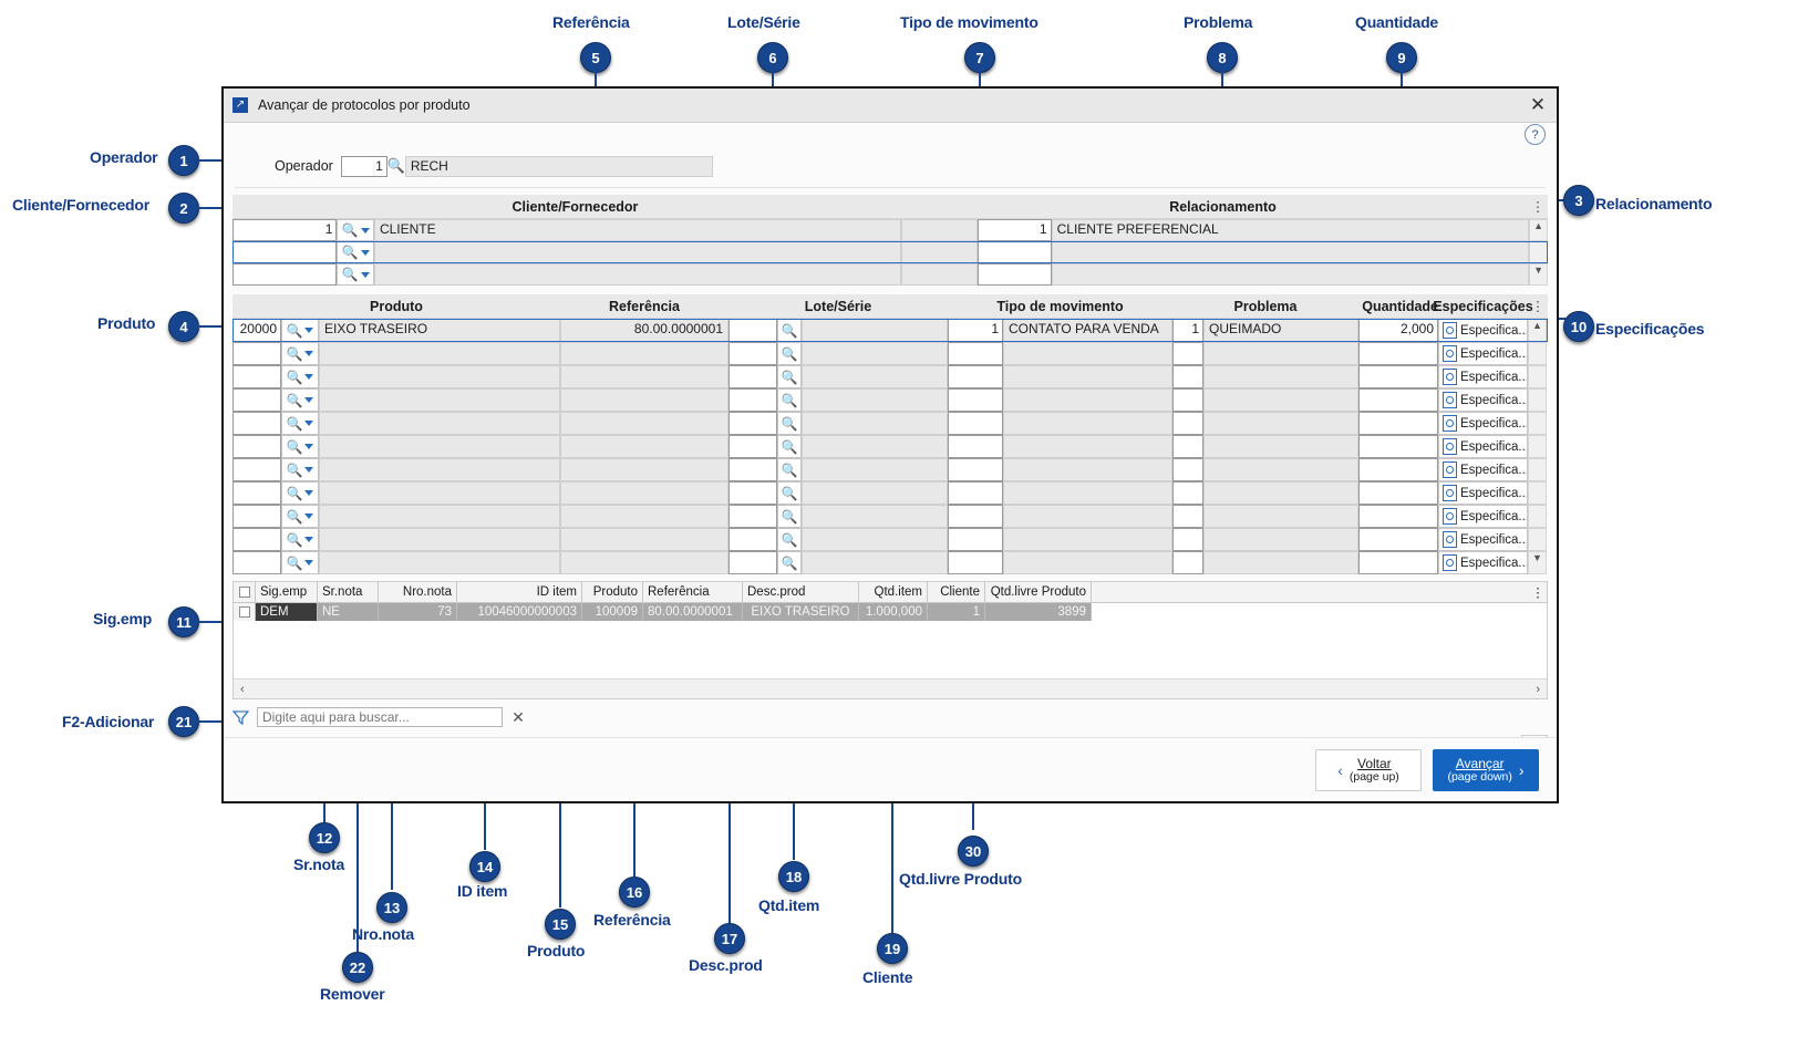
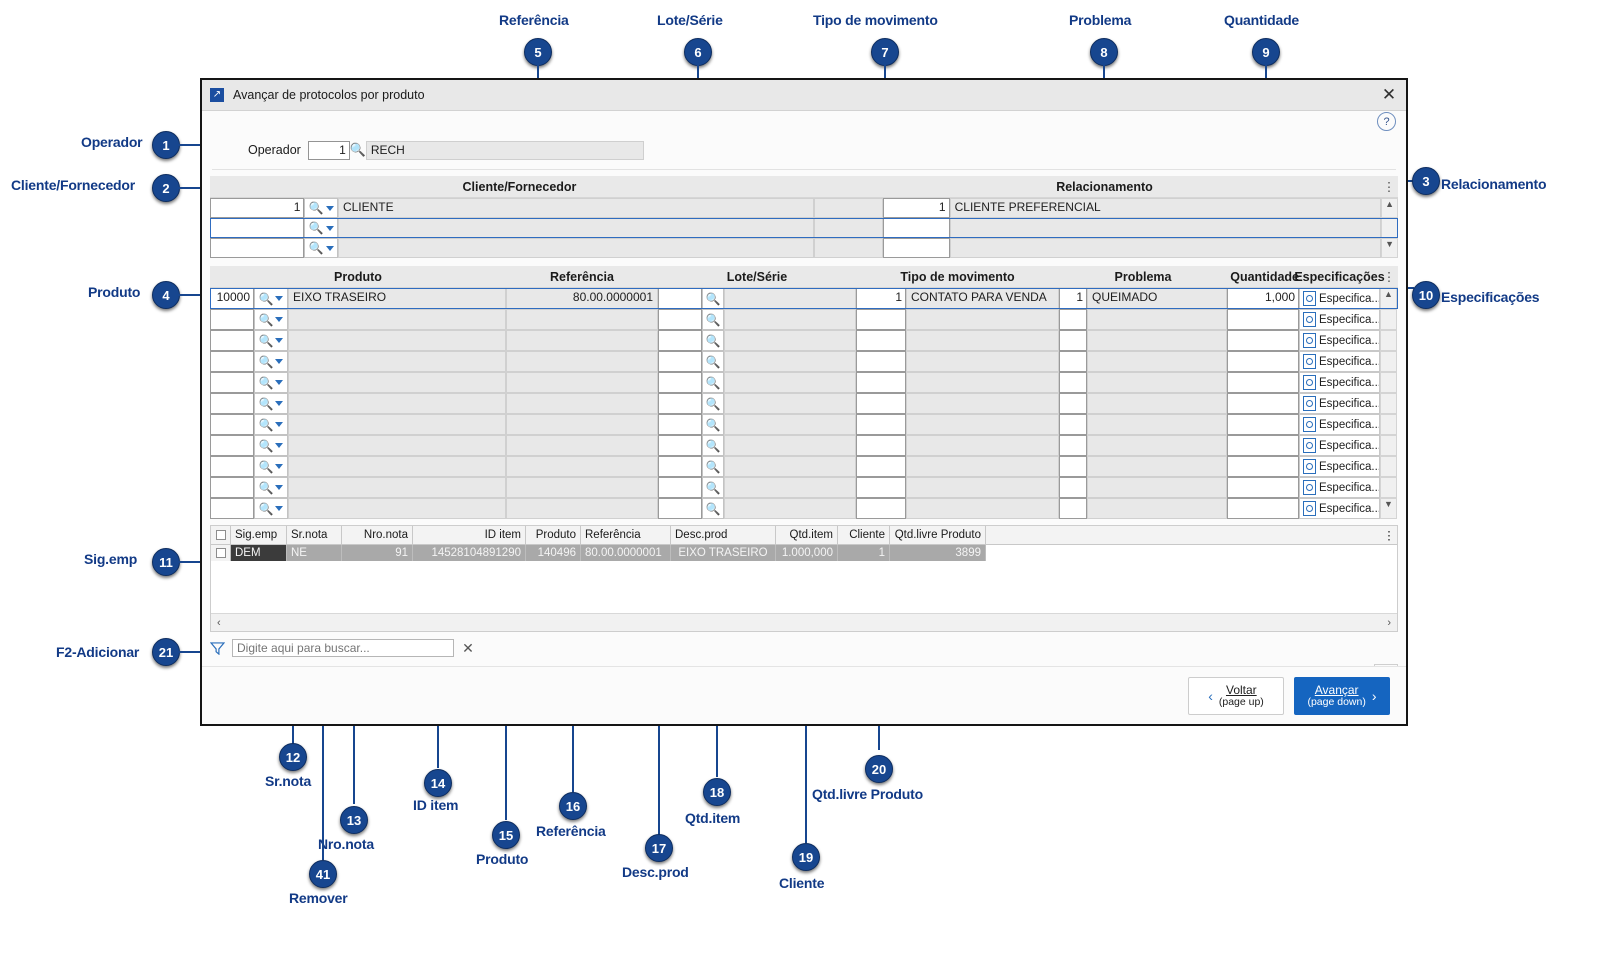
  Referência
  5
  Lote/Série
  6
  Tipo de movimento
  7
  Problema
  8
  Quantidade
  9
  Operador
  1
  Cliente/Fornecedor
  2
  Produto
  4
  Sig.emp
  11
  F2-Adicionar
  21
  3
  Relacionamento
  10
  Especificações
  12
  Sr.nota
  13
  ro.nota
  14
  ID item
  15
  Produto
  16
  Referência
  17
  Desc.prod
  18
  Qtd.item
  19
  Cliente
- 30
+ 20
  Qtd.livre Produto
- 22
+ 41
  Remover
  ↗
  Avançar de protocolos por produto
  ✕
  ?
  Operador
  1
  🔍
  RECH
  Cliente/Fornecedor
  Relacionamento
  ⋮
  1
  🔍
  CLIENTE
  1
  CLIENTE PREFERENCIAL
  ▲
  🔍
  🔍
  ▼
  Produto
  Referência
  Lote/Série
  Tipo de movimento
  Problema
  Quantidade
  Especificaçõe
  ⋮
- 20000
+ 10000
  🔍
  EIXO TRASEIRO
  80.00.0000001
  🔍
  1
  CONTATO PARA VENDA
  1
  QUEIMADO
- 2,000
+ 1,000
  Especifica..
  ▲
  🔍
  🔍
  Especifica..
  🔍
  🔍
  Especifica..
  🔍
  🔍
  Especifica..
  🔍
  🔍
  Especifica..
  🔍
  🔍
  Especifica..
  🔍
  🔍
  Especifica..
  🔍
  🔍
  Especifica..
  🔍
  🔍
  Especifica..
  🔍
  🔍
  Especifica..
  🔍
  🔍
  Especifica..
  ▼
  Sig.emp
  Sr.nota
  Nro.nota
  ID item
  Produto
  Referência
  Desc.prod
  Qtd.item
  Cliente
  Qtd.livre Produto
  ⋮
  DEM
  NE
- 73
+ 91
- 10046000000003
+ 14528104891290
- 100009
+ 140496
  80.00.0000001
  EIXO TRASEIRO
  1.000,000
  1
  3899
  ‹
  ›
  Digite aqui para buscar...
  ✕
  ‹
  Voltar
  (page up)
  Avançar
  (page down)
  ›
